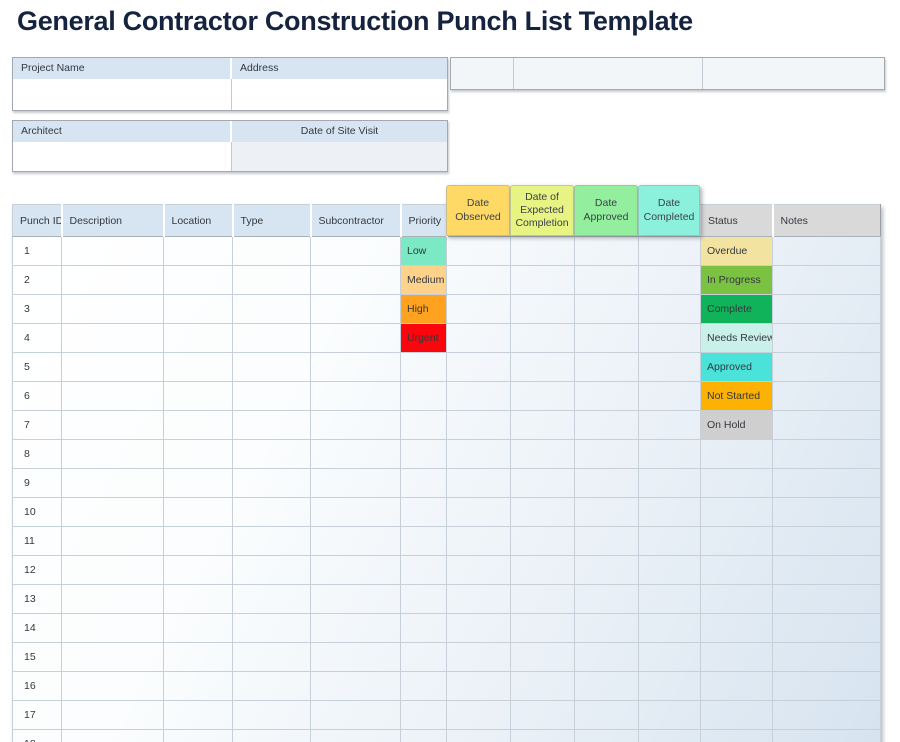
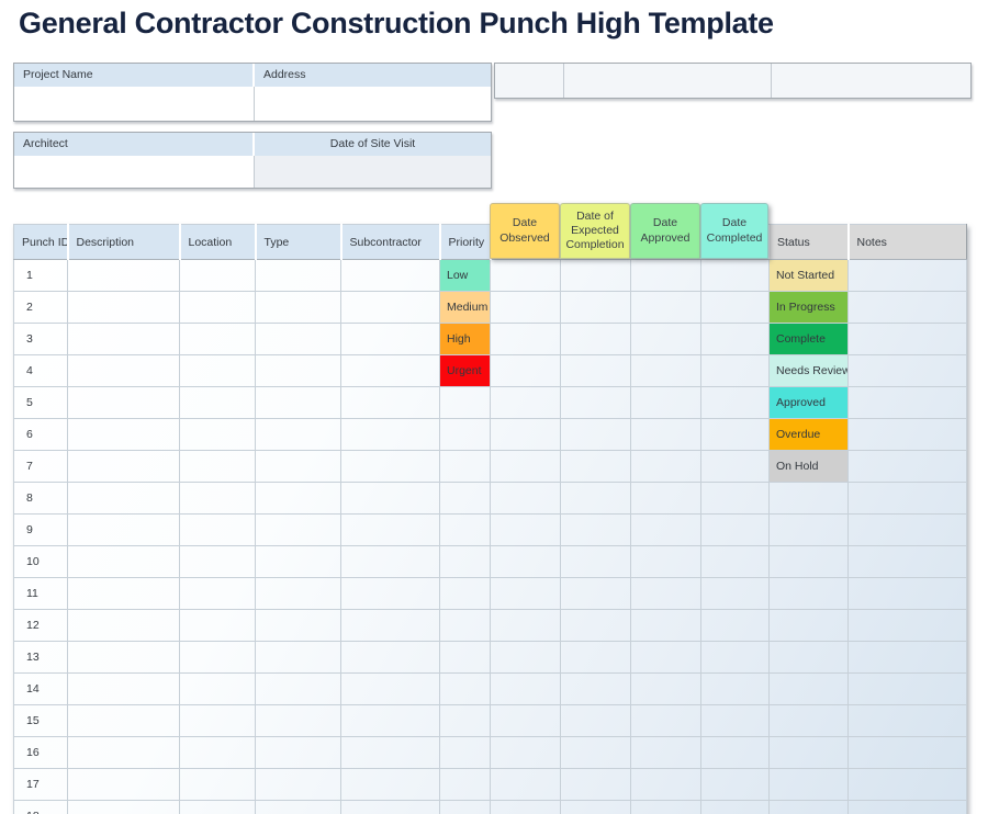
- General Contractor Construction Punch List Template
+ General Contractor Construction Punch High Template
  Project Name
  Address
  Architect
  Date of Site Visit
  Date Observed
  Date of Expected Completion
  Date Approved
  Date Completed
  Punch ID	Description	Location	Type	Subcontractor	Priority					Status	Notes
- 1					Low					Overdue
+ 1					Low					Not Started
  2					Medium					In Progress
  3					High					Complete
  4					Urgent					Needs Review
  5										Approved
- 6										Not Started
+ 6										Overdue
  7										On Hold
  8
  9
  10
  11
  12
  13
  14
  15
  16
  17
